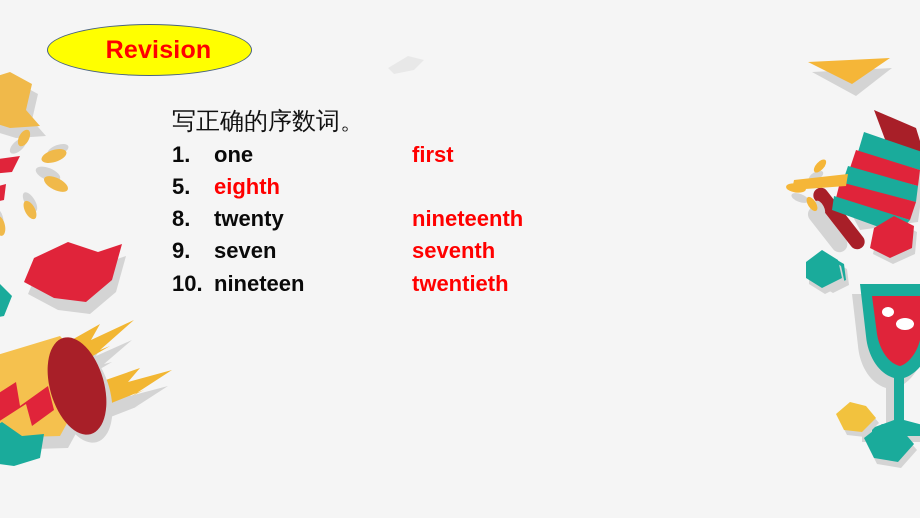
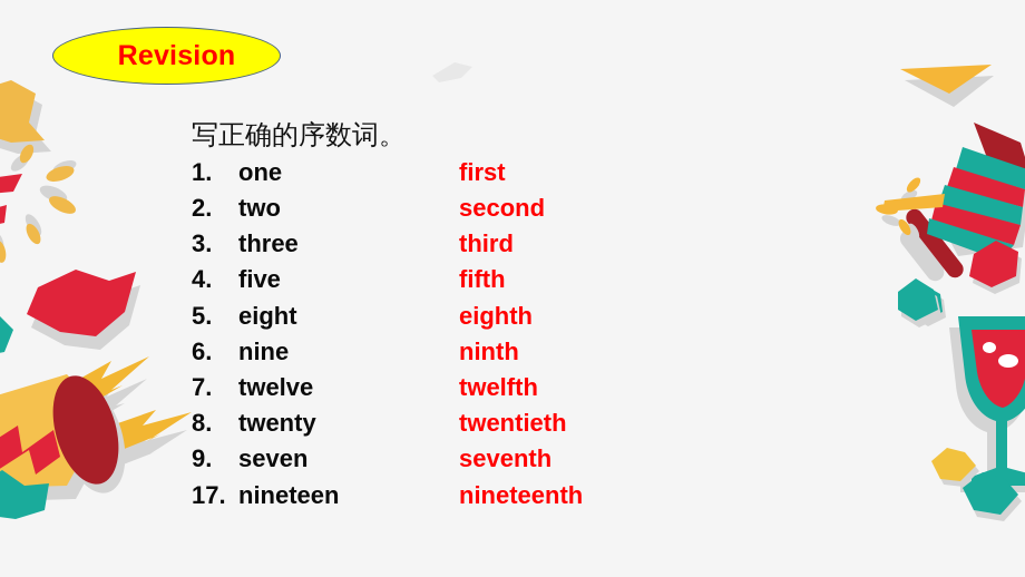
  Revision
  写正确的序数词。
  1.
  one
  first
+ 2.
+ two
+ second
+ 3.
+ three
+ third
+ 4.
+ five
+ fifth
  5.
+ eight
  eighth
+ 6.
+ nine
+ ninth
+ 7.
+ twelve
+ twelfth
  8.
  twenty
- nineteenth
+ twentieth
  9.
  seven
  seventh
- 10.
+ 17.
  nineteen
- twentieth
+ nineteenth
